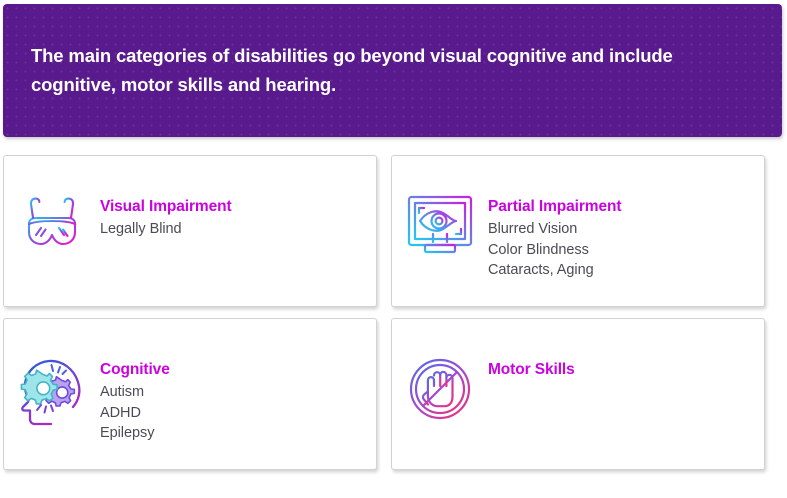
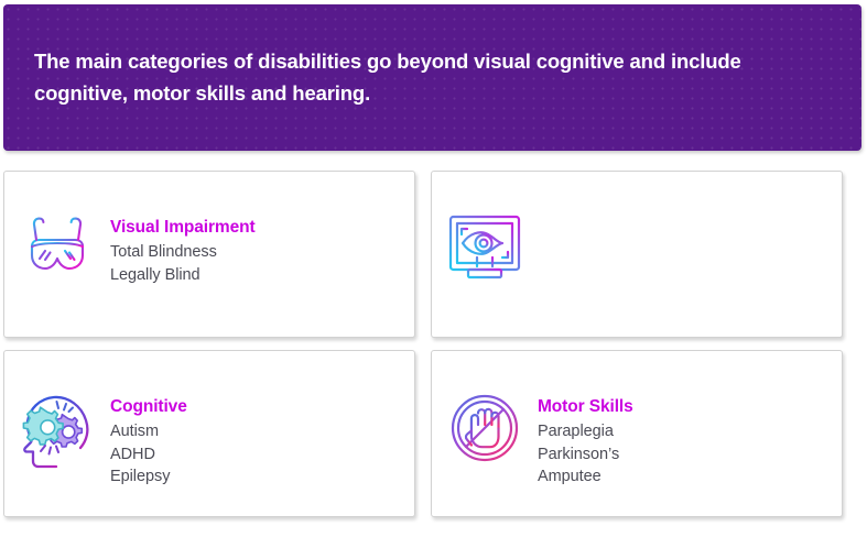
  The main categories of disabilities go beyond visual cognitive and include cognitive, motor skills and hearing.
  Visual Impairment
+ Total Blindness
  Legally Blind
- Partial Impairment
- Blurred Vision
- Color Blindness
- Cataracts, Aging
  Cognitive
  Autism
  ADHD
  Epilepsy
  Motor Skills
+ Paraplegia
+ Parkinson’s
+ Amputee
